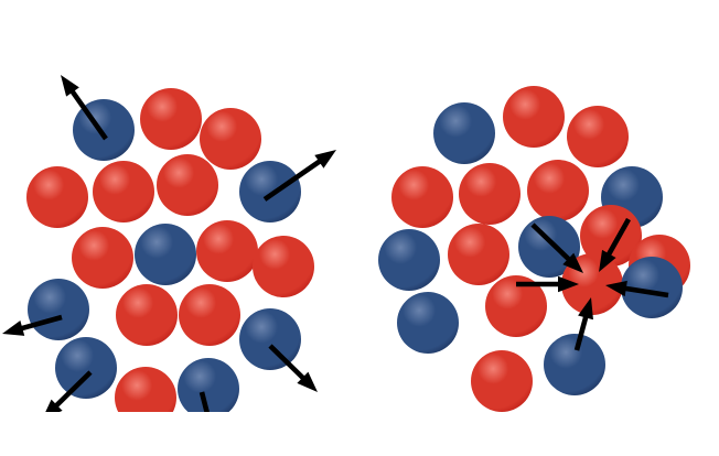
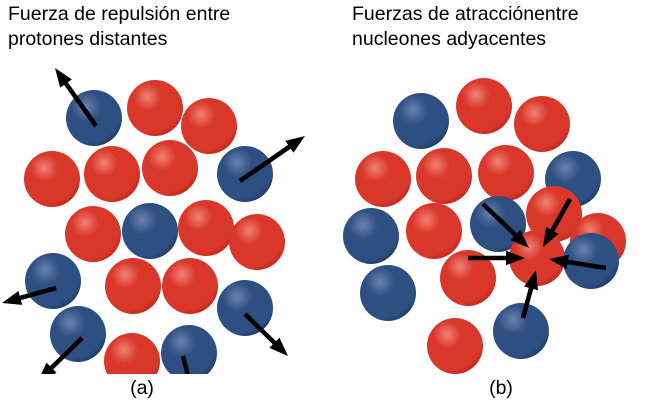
+ Fuerza de repulsión entre
+ protones distantes
+ (a)
+ Fuerzas de atracciónentre
+ nucleones adyacentes
+ (b)
